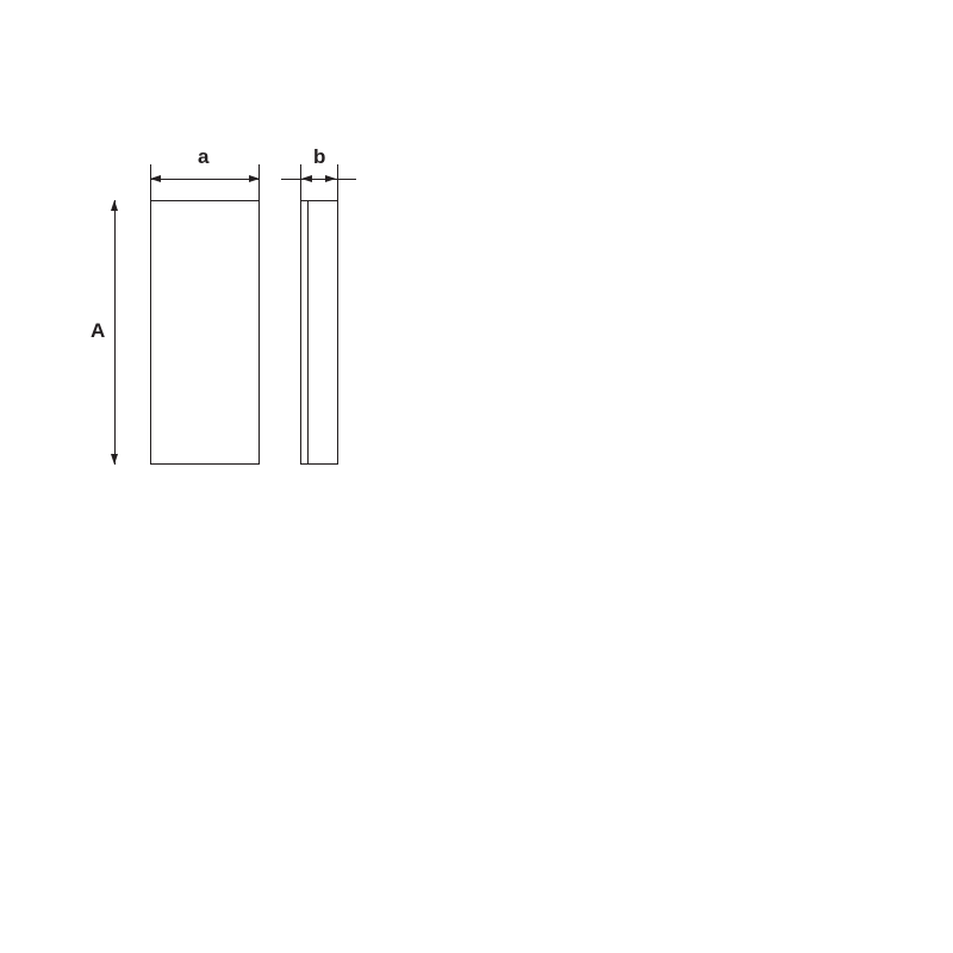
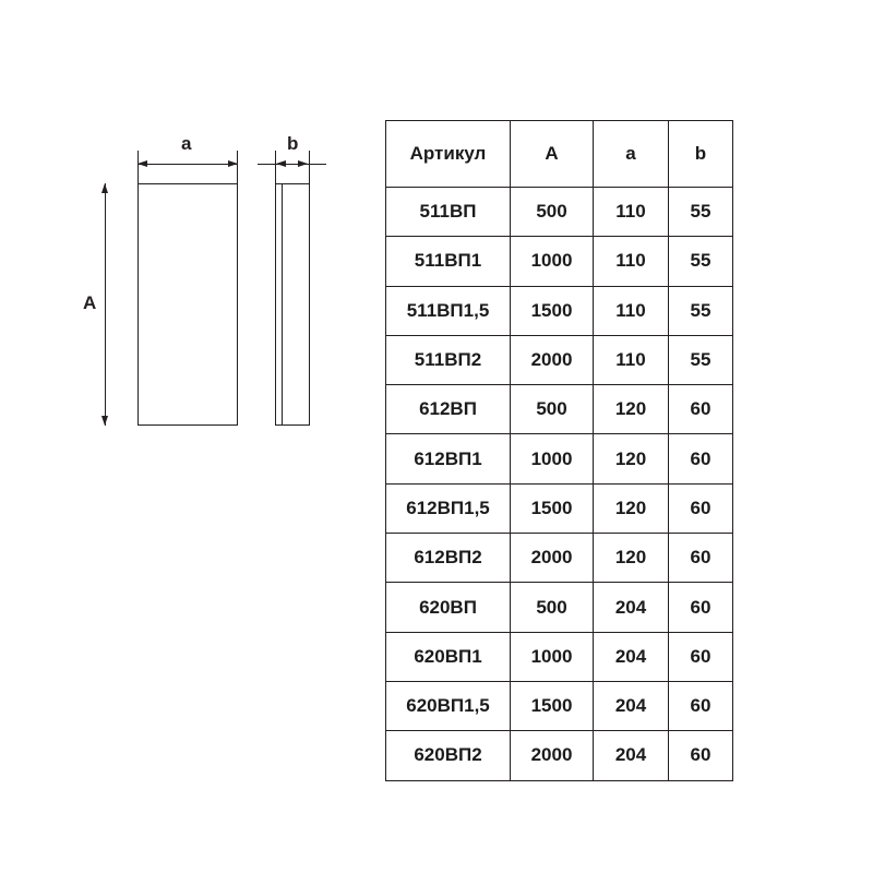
  a
  b
  A
+ Артикул	A	a	b
+ 511ВП	500	110	55
+ 511ВП1	1000	110	55
+ 511ВП1,5	1500	110	55
+ 511ВП2	2000	110	55
+ 612ВП	500	120	60
+ 612ВП1	1000	120	60
+ 612ВП1,5	1500	120	60
+ 612ВП2	2000	120	60
+ 620ВП	500	204	60
+ 620ВП1	1000	204	60
+ 620ВП1,5	1500	204	60
+ 620ВП2	2000	204	60
